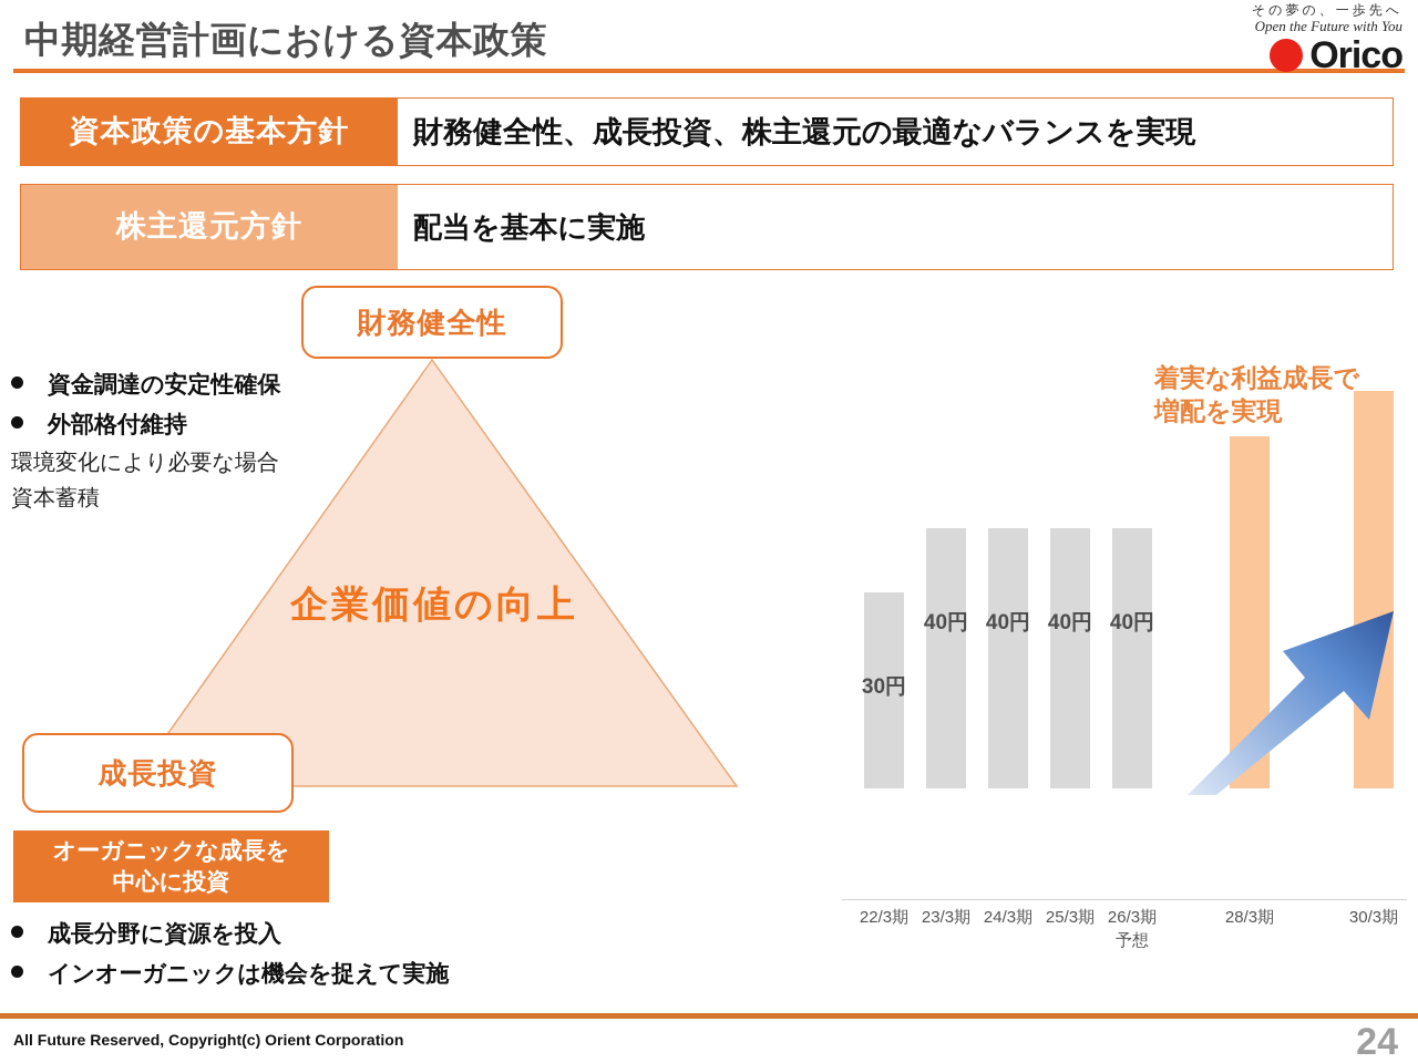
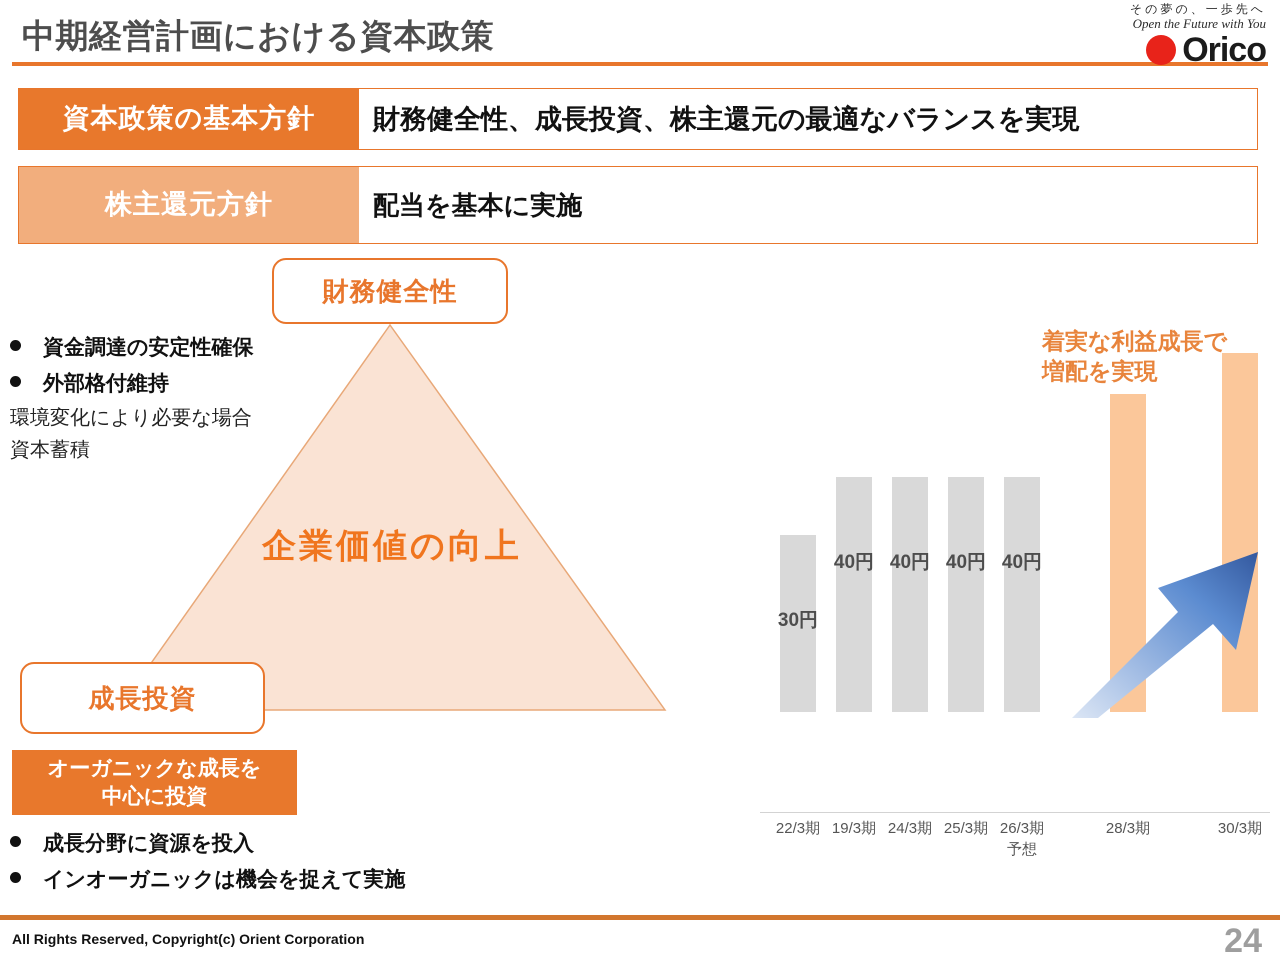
  中期経営計画における資本政策
  その夢の、一歩先へ
  Open the Future with You
  Orico
  資本政策の基本方針
  財務健全性、成長投資、株主還元の最適なバランスを実現
  株主還元方針
  配当を基本に実施
  企業価値の向上
  財務健全性
  成長投資
  資金調達の安定性確保
  外部格付維持
  環境変化により必要な場合
  資本蓄積
  オーガニックな成長を
  中心に投資
  成長分野に資源を投入
  インオーガニックは機会を捉えて実施
  着実な利益成長で
  増配を実現
  30円
  40円
  40円
  40円
  40円
  22/3期
- 23/3期
+ 19/3期
  24/3期
  25/3期
  26/3期
  予想
  28/3期
  30/3期
- All Future Reserved, Copyright(c) Orient Corporation
+ All Rights Reserved, Copyright(c) Orient Corporation
  24
